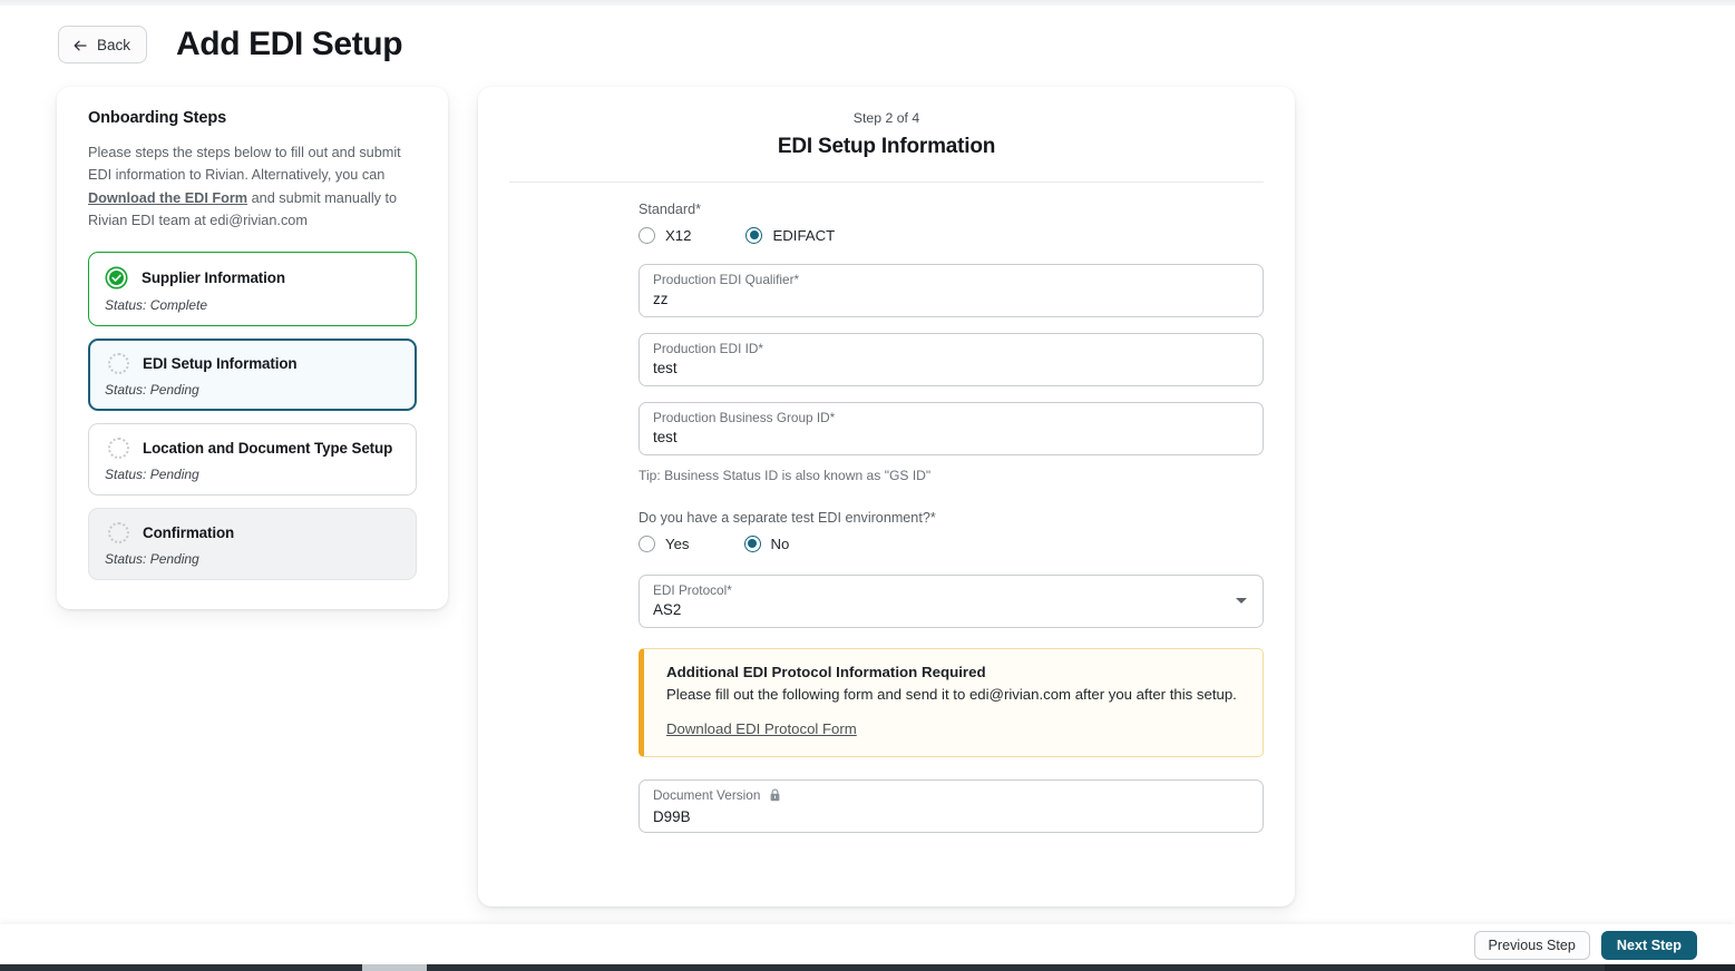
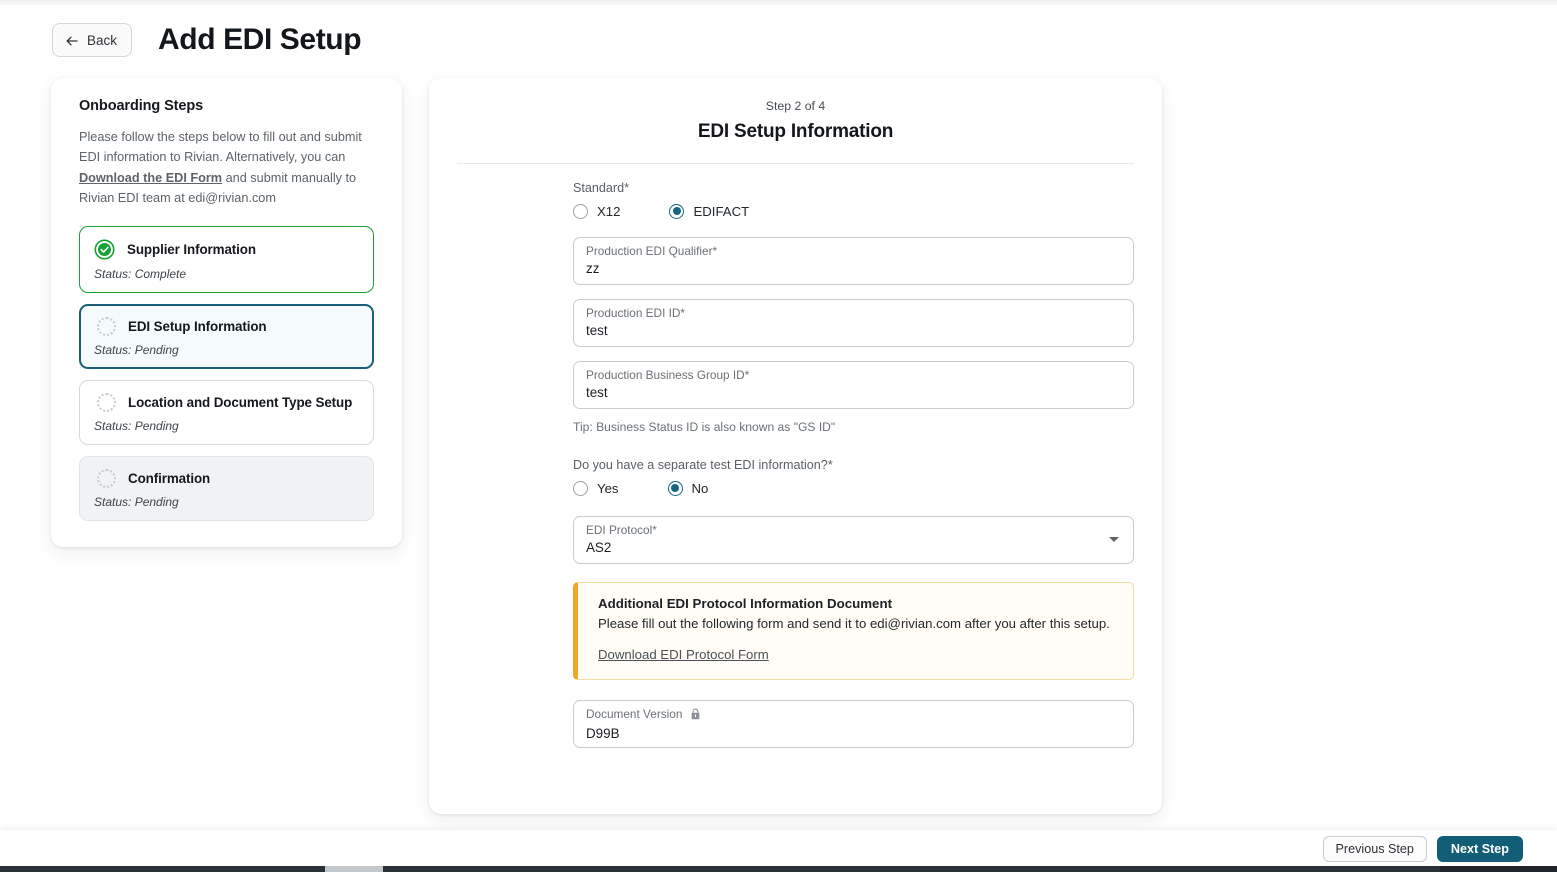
  Back
  Add EDI Setup
  Onboarding Steps
- Please steps the steps below to fill out and submit EDI information to Rivian. Alternatively, you can Download the EDI Form and submit manually to Rivian EDI team at edi@rivian.com
+ Please follow the steps below to fill out and submit EDI information to Rivian. Alternatively, you can Download the EDI Form and submit manually to Rivian EDI team at edi@rivian.com
  Supplier Information
  Status: Complete
  EDI Setup Information
  Status: Pending
  Location and Document Type Setup
  Status: Pending
  Confirmation
  Status: Pending
  Step 2 of 4
  EDI Setup Information
  Standard*
  X12
  EDIFACT
  Production EDI Qualifier*
  zz
  Production EDI ID*
  test
  Production Business Group ID*
  test
  Tip: Business Status ID is also known as "GS ID"
- Do you have a separate test EDI environment?*
+ Do you have a separate test EDI information?*
  Yes
  No
  EDI Protocol*
  AS2
- Additional EDI Protocol Information Required
+ Additional EDI Protocol Information Document
  Please fill out the following form and send it to edi@rivian.com after you after this setup.
  Download EDI Protocol Form
  Document Version
  D99B
  Previous Step
  Next Step
